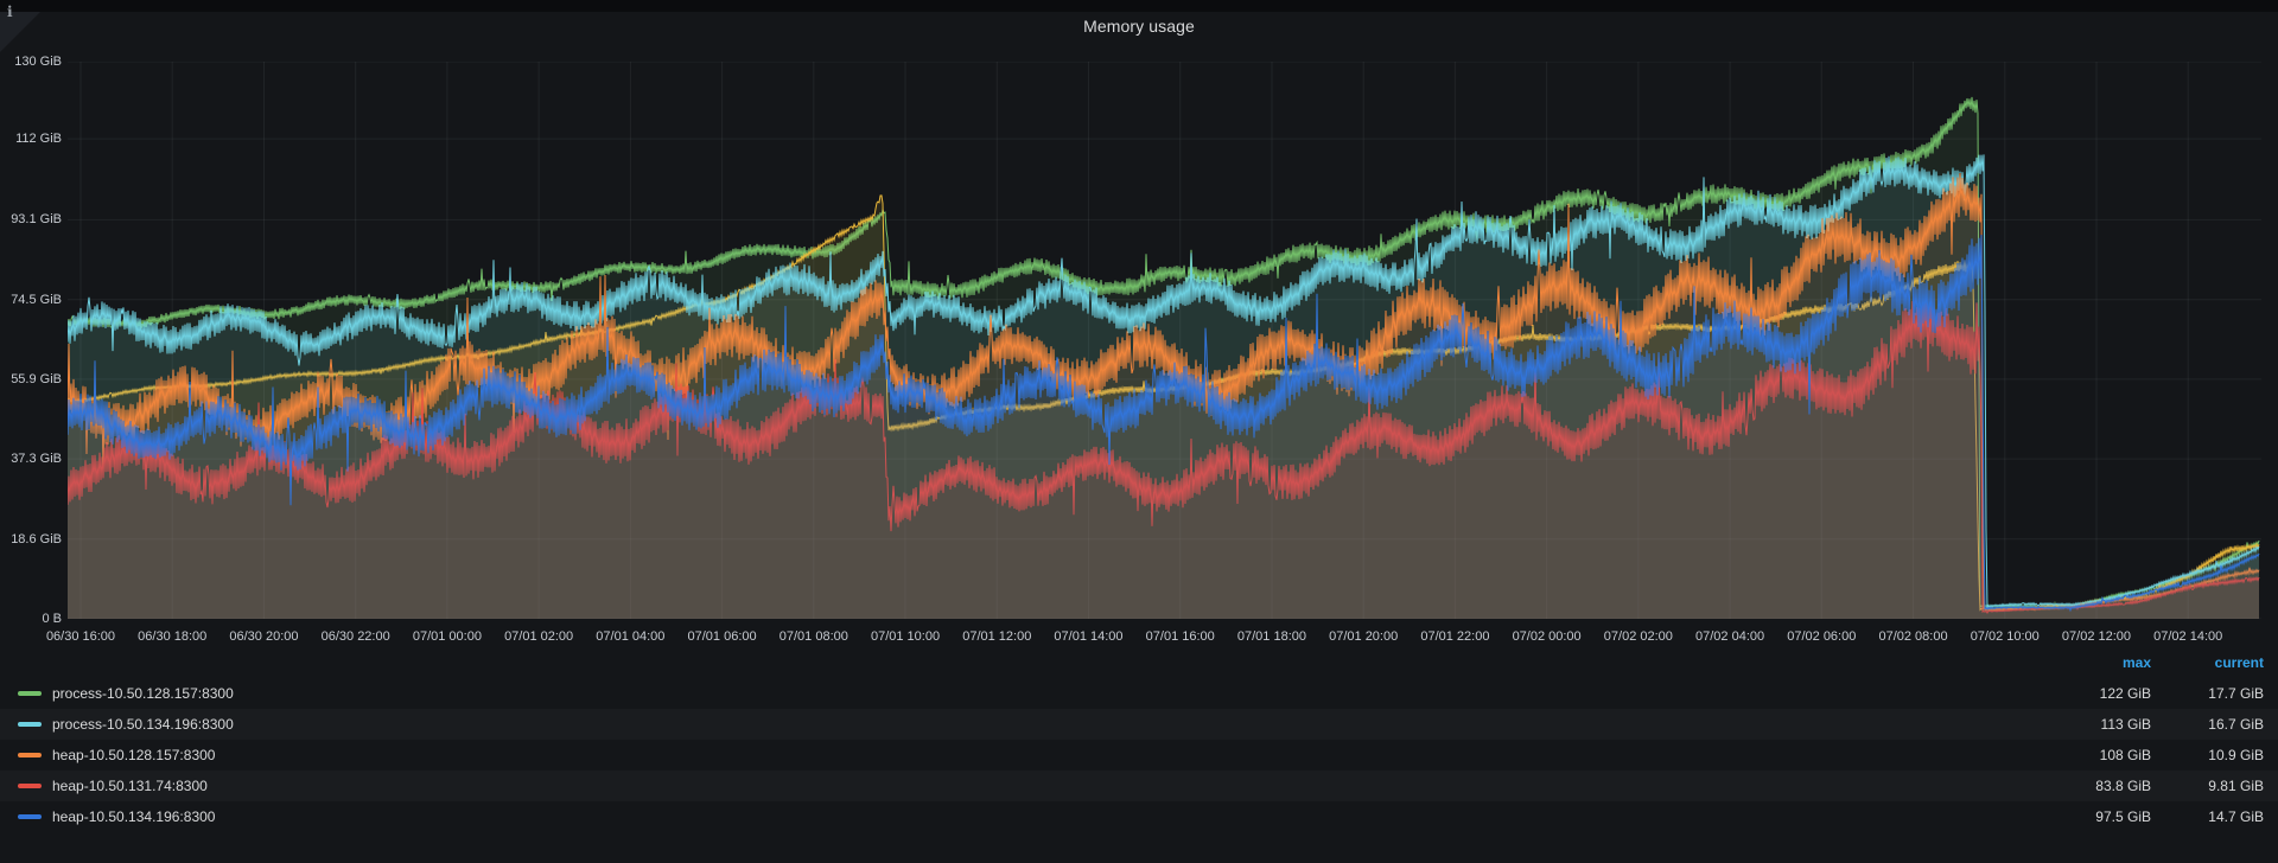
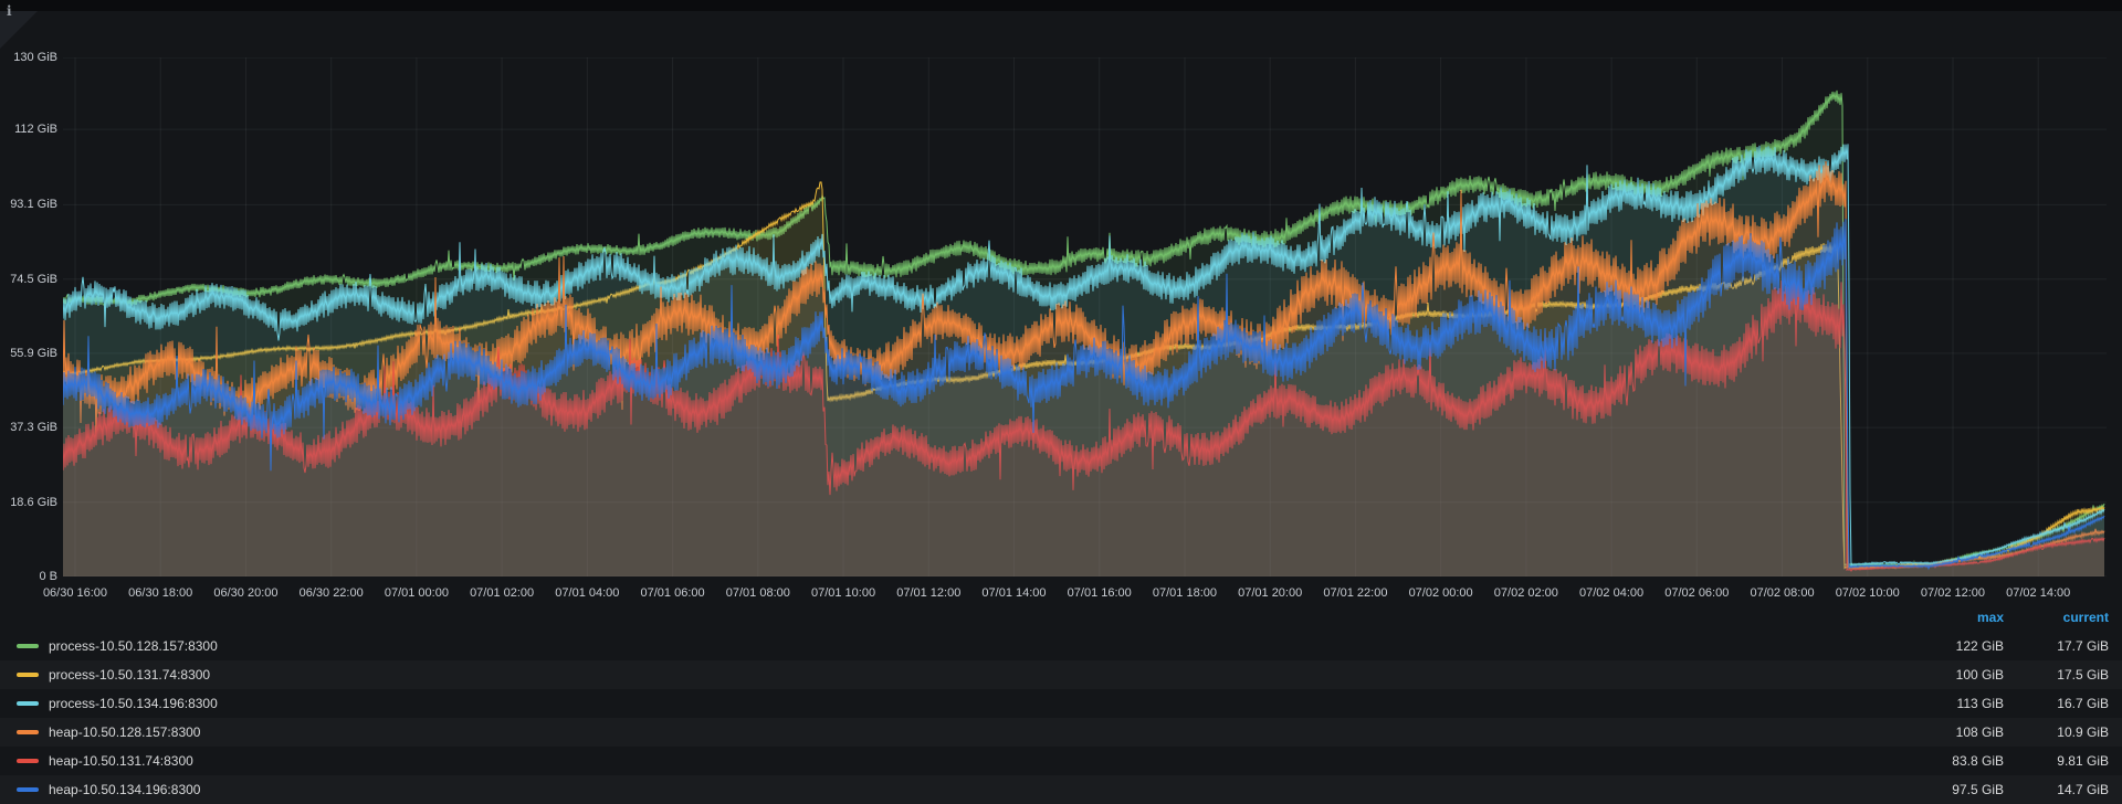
- Memory usage
  i
  130 GiB
  112 GiB
  93.1 GiB
  74.5 GiB
  55.9 GiB
  37.3 GiB
  18.6 GiB
  0 B
  06/30 16:00
  06/30 18:00
  06/30 20:00
  06/30 22:00
  07/01 00:00
  07/01 02:00
  07/01 04:00
  07/01 06:00
  07/01 08:00
  07/01 10:00
  07/01 12:00
  07/01 14:00
  07/01 16:00
  07/01 18:00
  07/01 20:00
  07/01 22:00
  07/02 00:00
  07/02 02:00
  07/02 04:00
  07/02 06:00
  07/02 08:00
  07/02 10:00
  07/02 12:00
  07/02 14:00
  max
  current
  process-10.50.128.157:8300
  122 GiB
  17.7 GiB
+ process-10.50.131.74:8300
+ 100 GiB
+ 17.5 GiB
  process-10.50.134.196:8300
  113 GiB
  16.7 GiB
  heap-10.50.128.157:8300
  108 GiB
  10.9 GiB
  heap-10.50.131.74:8300
  83.8 GiB
  9.81 GiB
  heap-10.50.134.196:8300
  97.5 GiB
  14.7 GiB
